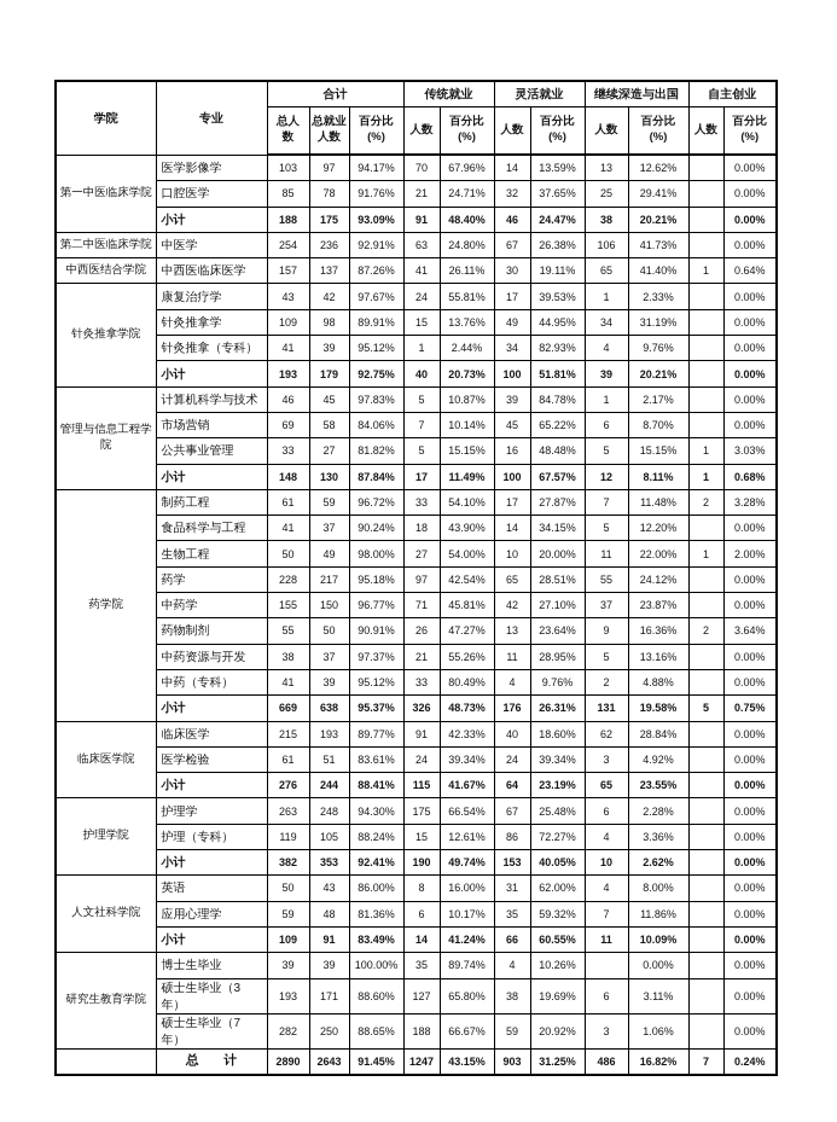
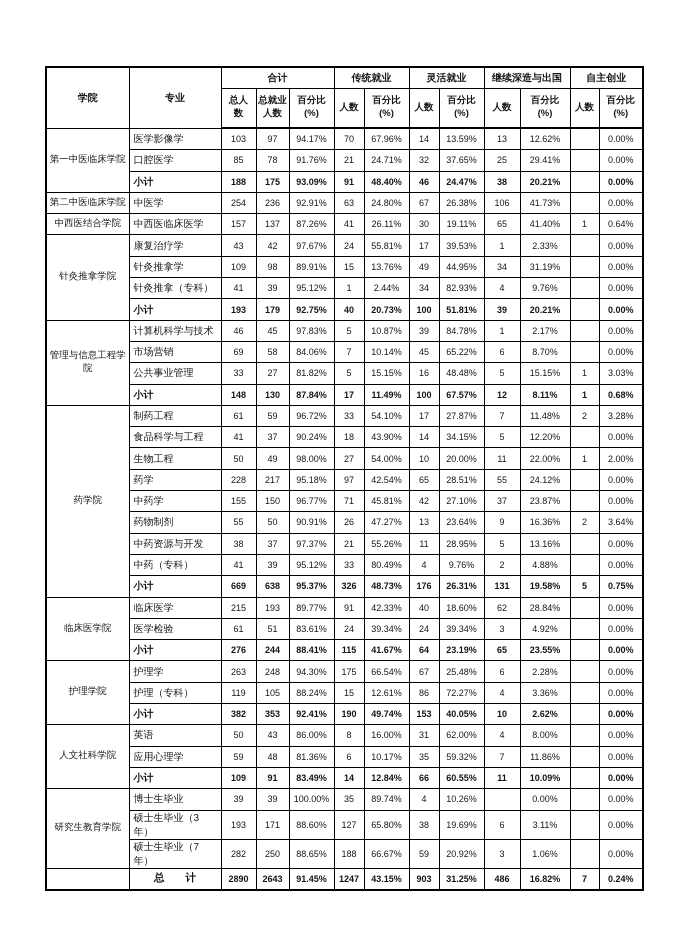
  学院	专业	合计	传统就业	灵活就业	继续深造与出国	自主创业
  总人 数	总就业 人数	百分比 (%)	人数	百分比 (%)	人数	百分比 (%)	人数	百分比 (%)	人数	百分比 (%)
  第一中医临床学院	医学影像学	103	97	94.17%	70	67.96%	14	13.59%	13	12.62%		0.00%
  口腔医学	85	78	91.76%	21	24.71%	32	37.65%	25	29.41%		0.00%
  小计	188	175	93.09%	91	48.40%	46	24.47%	38	20.21%		0.00%
  第二中医临床学院	中医学	254	236	92.91%	63	24.80%	67	26.38%	106	41.73%		0.00%
  中西医结合学院	中西医临床医学	157	137	87.26%	41	26.11%	30	19.11%	65	41.40%	1	0.64%
  针灸推拿学院	康复治疗学	43	42	97.67%	24	55.81%	17	39.53%	1	2.33%		0.00%
  针灸推拿学	109	98	89.91%	15	13.76%	49	44.95%	34	31.19%		0.00%
  针灸推拿（专科）	41	39	95.12%	1	2.44%	34	82.93%	4	9.76%		0.00%
  小计	193	179	92.75%	40	20.73%	100	51.81%	39	20.21%		0.00%
  管理与信息工程学院	计算机科学与技术	46	45	97.83%	5	10.87%	39	84.78%	1	2.17%		0.00%
  市场营销	69	58	84.06%	7	10.14%	45	65.22%	6	8.70%		0.00%
  公共事业管理	33	27	81.82%	5	15.15%	16	48.48%	5	15.15%	1	3.03%
  小计	148	130	87.84%	17	11.49%	100	67.57%	12	8.11%	1	0.68%
  药学院	制药工程	61	59	96.72%	33	54.10%	17	27.87%	7	11.48%	2	3.28%
  食品科学与工程	41	37	90.24%	18	43.90%	14	34.15%	5	12.20%		0.00%
  生物工程	50	49	98.00%	27	54.00%	10	20.00%	11	22.00%	1	2.00%
  药学	228	217	95.18%	97	42.54%	65	28.51%	55	24.12%		0.00%
  中药学	155	150	96.77%	71	45.81%	42	27.10%	37	23.87%		0.00%
  药物制剂	55	50	90.91%	26	47.27%	13	23.64%	9	16.36%	2	3.64%
  中药资源与开发	38	37	97.37%	21	55.26%	11	28.95%	5	13.16%		0.00%
  中药（专科）	41	39	95.12%	33	80.49%	4	9.76%	2	4.88%		0.00%
  小计	669	638	95.37%	326	48.73%	176	26.31%	131	19.58%	5	0.75%
  临床医学院	临床医学	215	193	89.77%	91	42.33%	40	18.60%	62	28.84%		0.00%
  医学检验	61	51	83.61%	24	39.34%	24	39.34%	3	4.92%		0.00%
  小计	276	244	88.41%	115	41.67%	64	23.19%	65	23.55%		0.00%
  护理学院	护理学	263	248	94.30%	175	66.54%	67	25.48%	6	2.28%		0.00%
  护理（专科）	119	105	88.24%	15	12.61%	86	72.27%	4	3.36%		0.00%
  小计	382	353	92.41%	190	49.74%	153	40.05%	10	2.62%		0.00%
  人文社科学院	英语	50	43	86.00%	8	16.00%	31	62.00%	4	8.00%		0.00%
  应用心理学	59	48	81.36%	6	10.17%	35	59.32%	7	11.86%		0.00%
- 小计	109	91	83.49%	14	41.24%	66	60.55%	11	10.09%		0.00%
+ 小计	109	91	83.49%	14	12.84%	66	60.55%	11	10.09%		0.00%
  研究生教育学院	博士生毕业	39	39	100.00%	35	89.74%	4	10.26%		0.00%		0.00%
  硕士生毕业（3 年）	193	171	88.60%	127	65.80%	38	19.69%	6	3.11%		0.00%
  硕士生毕业（7 年）	282	250	88.65%	188	66.67%	59	20.92%	3	1.06%		0.00%
  	总 计	2890	2643	91.45%	1247	43.15%	903	31.25%	486	16.82%	7	0.24%
